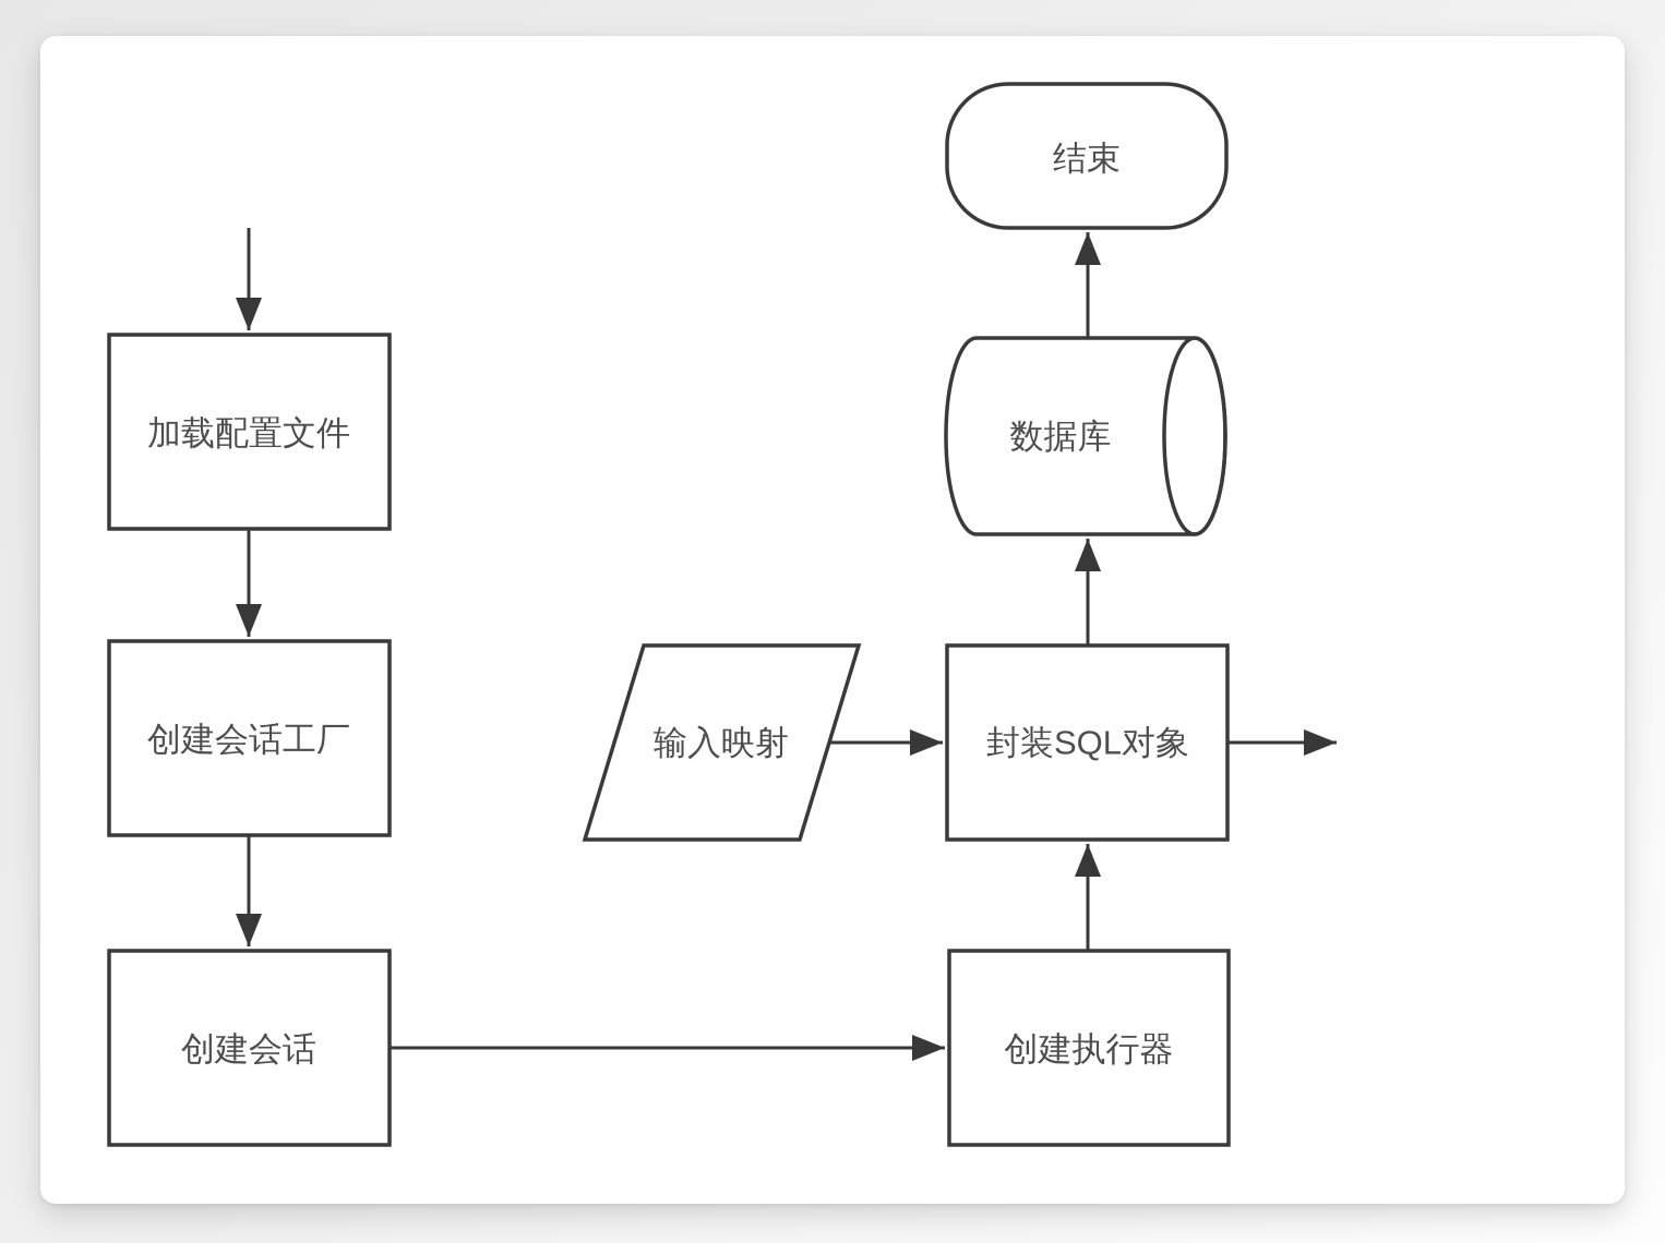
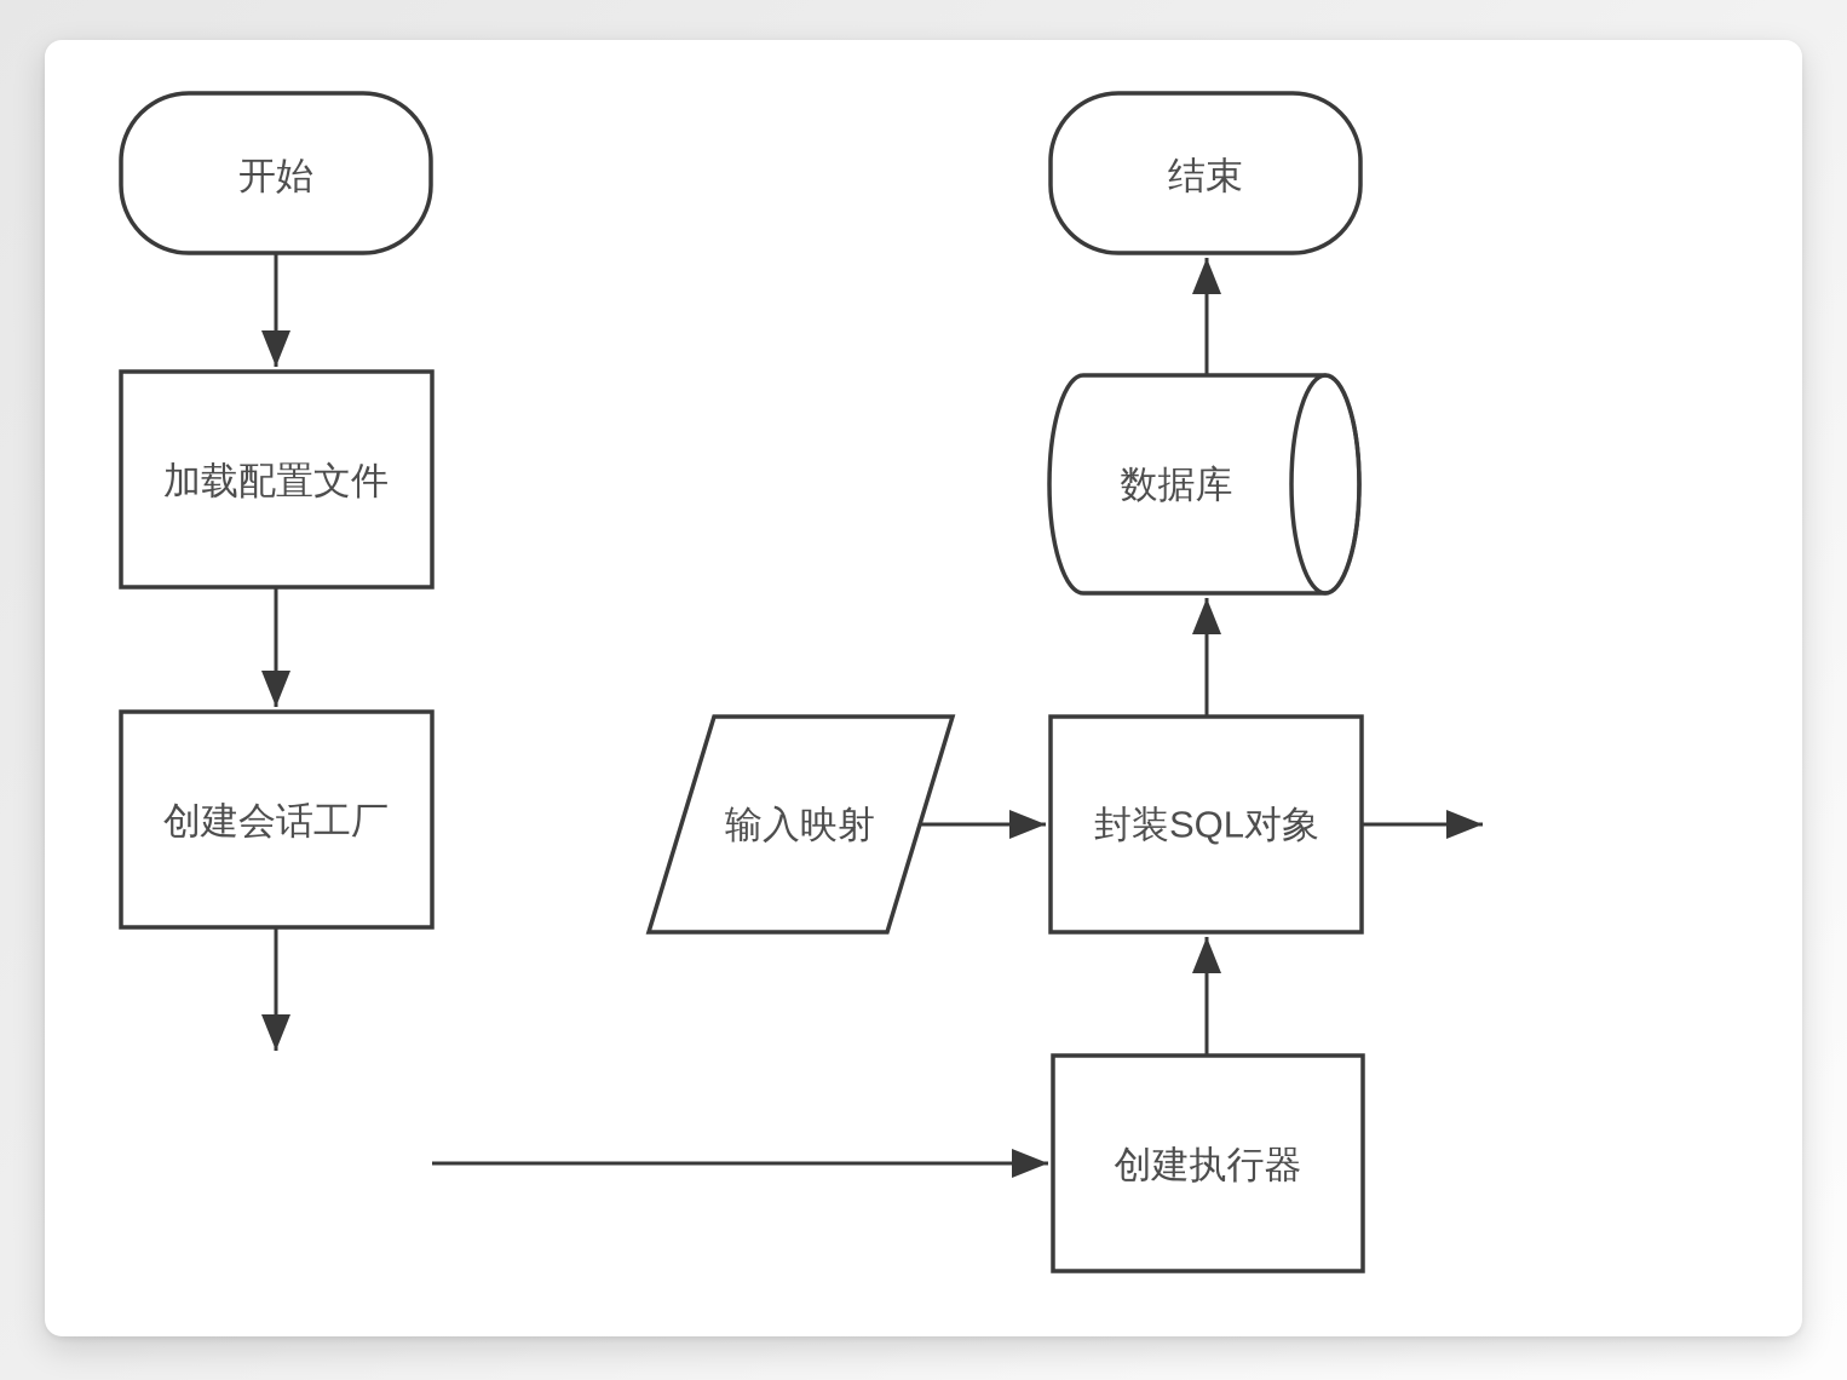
+ 开始
  加载配置文件
  创建会话工厂
- 创建会话
  创建执行器
  封装SQL对象
  输入映射
  数据库
  结束
